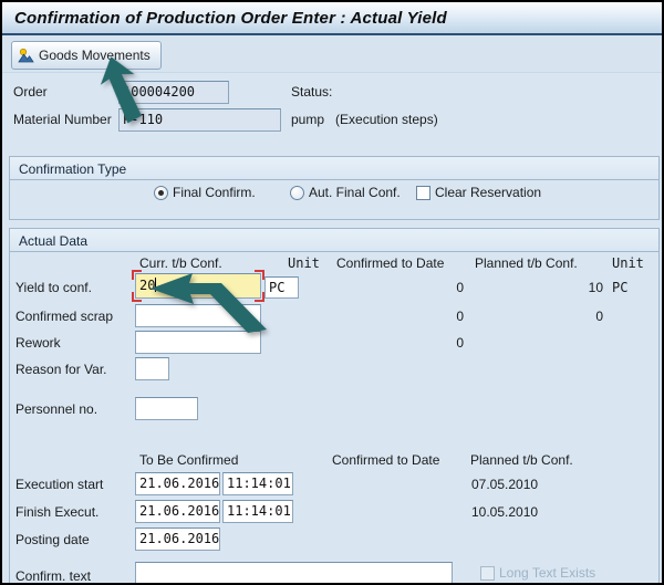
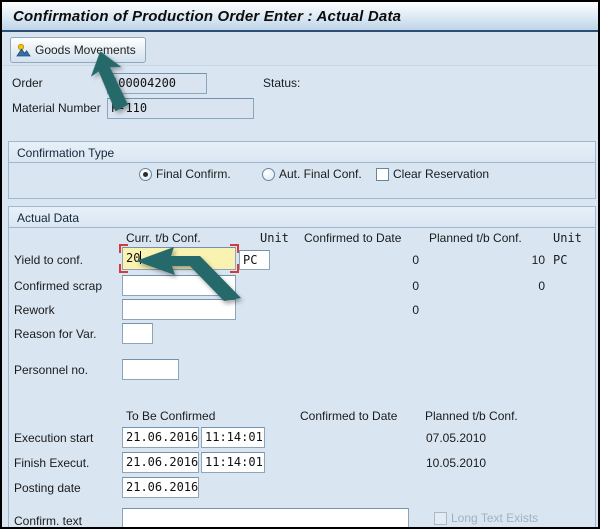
- Confirmation of Production Order Enter : Actual Yield
+ Confirmation of Production Order Enter : Actual Data
  Goods Movements
  Order
  00004200
  Status:
  Material Number
  -110
- pump (Execution steps)
  Confirmation Type
  Final Confirm.
  Aut. Final Conf.
  Clear Reservation
  Actual Data
  Curr. t/b Conf.
  Unit
  Confirmed to Date
  Planned t/b Conf.
  Unit
  Yield to conf.
  20
  PC
  0
  10
  PC
  Confirmed scrap
  0
  0
  Rework
  0
  Reason for Var.
  Personnel no.
  To Be Confirmed
  Confirmed to Date
  Planned t/b Conf.
  Execution start
  21.06.2016
  11:14:01
  07.05.2010
  Finish Execut.
  21.06.2016
  11:14:01
  10.05.2010
  Posting date
  21.06.2016
  Confirm. text
  Long Text Exists
